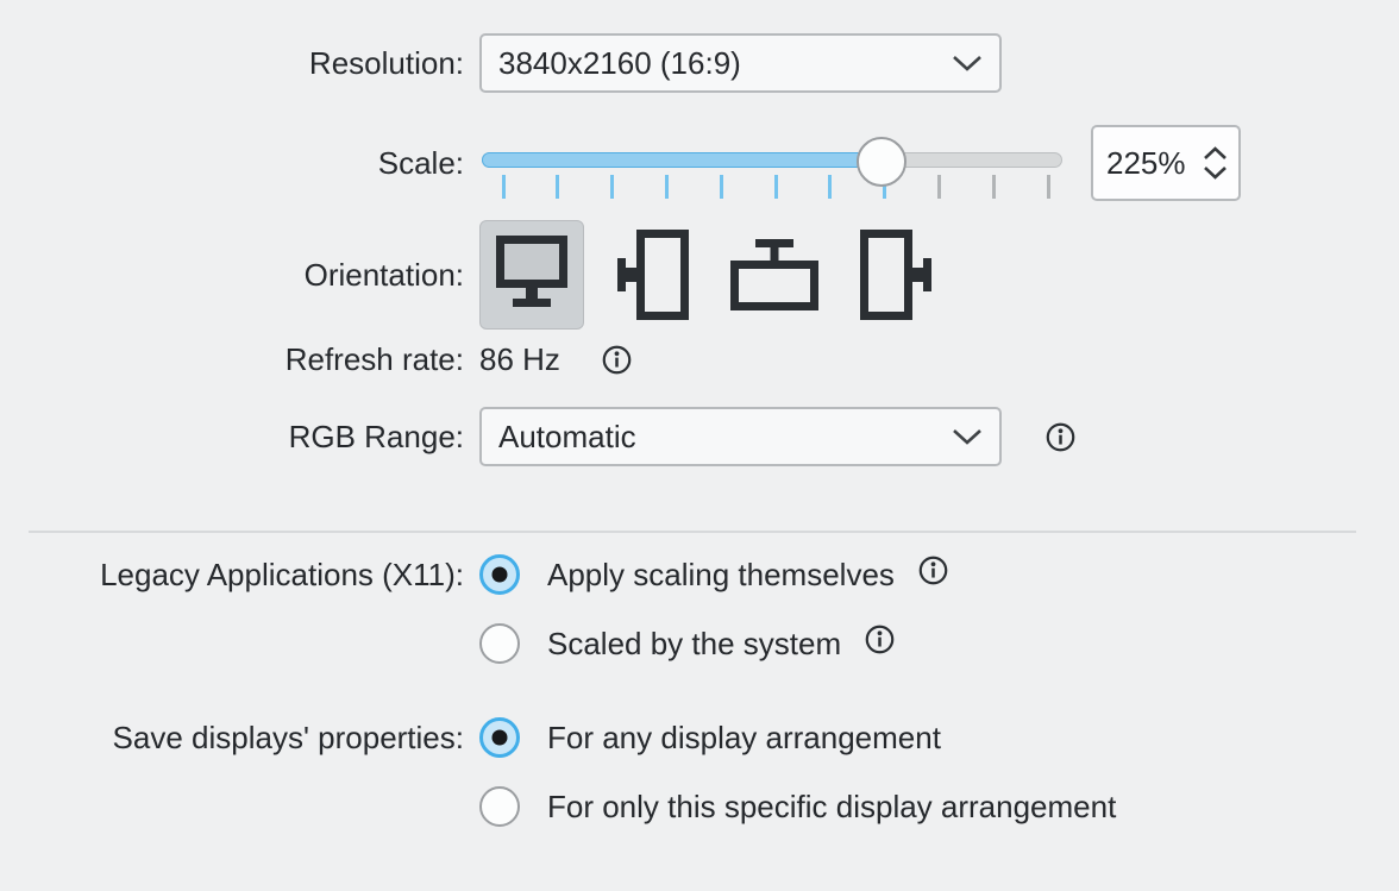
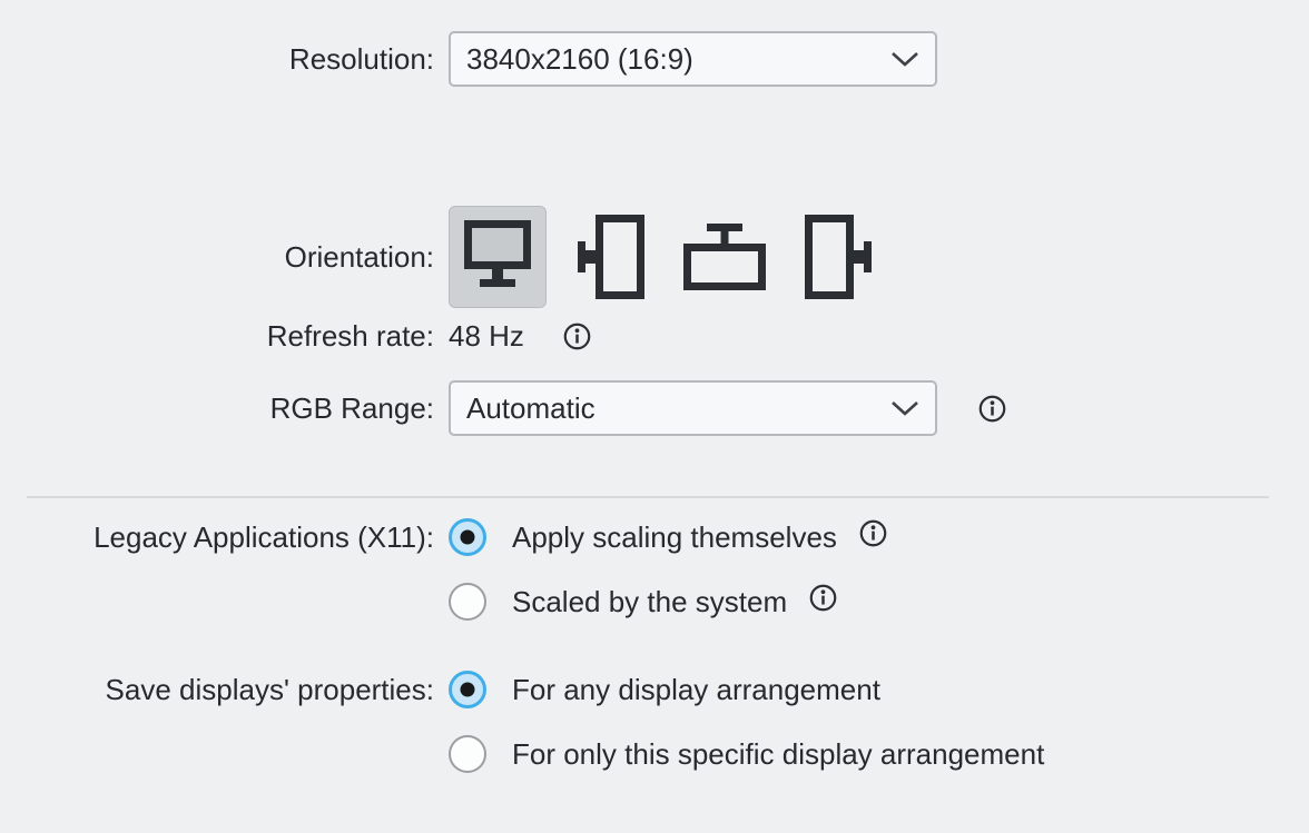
  Resolution:
  3840x2160 (16:9)
- Scale:
- 225%
  Orientation:
  Refresh rate:
- 86 Hz
+ 48 Hz
  RGB Range:
  Automatic
  Legacy Applications (X11):
  Apply scaling themselves
  Scaled by the system
  Save displays' properties:
  For any display arrangement
  For only this specific display arrangement
